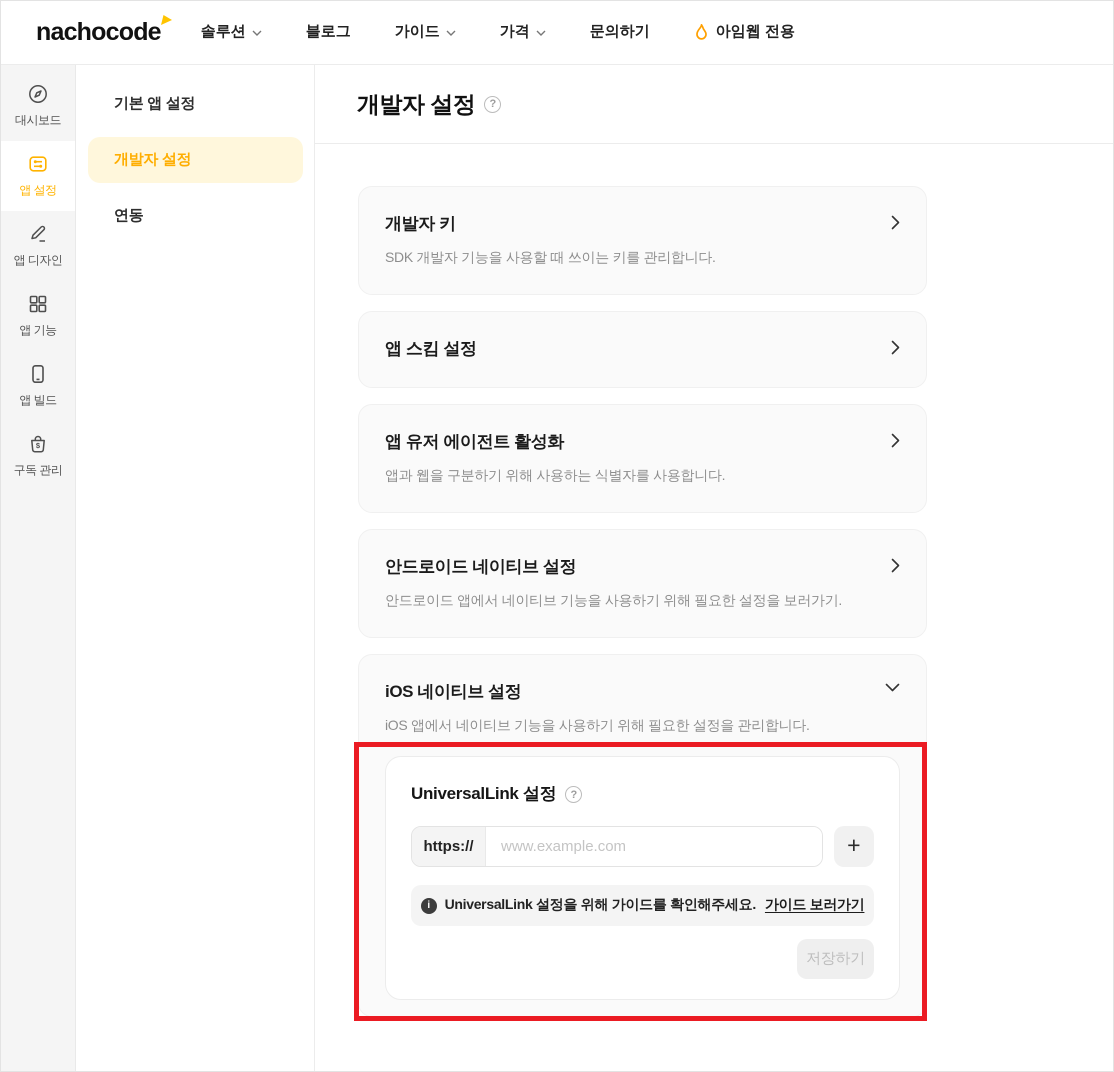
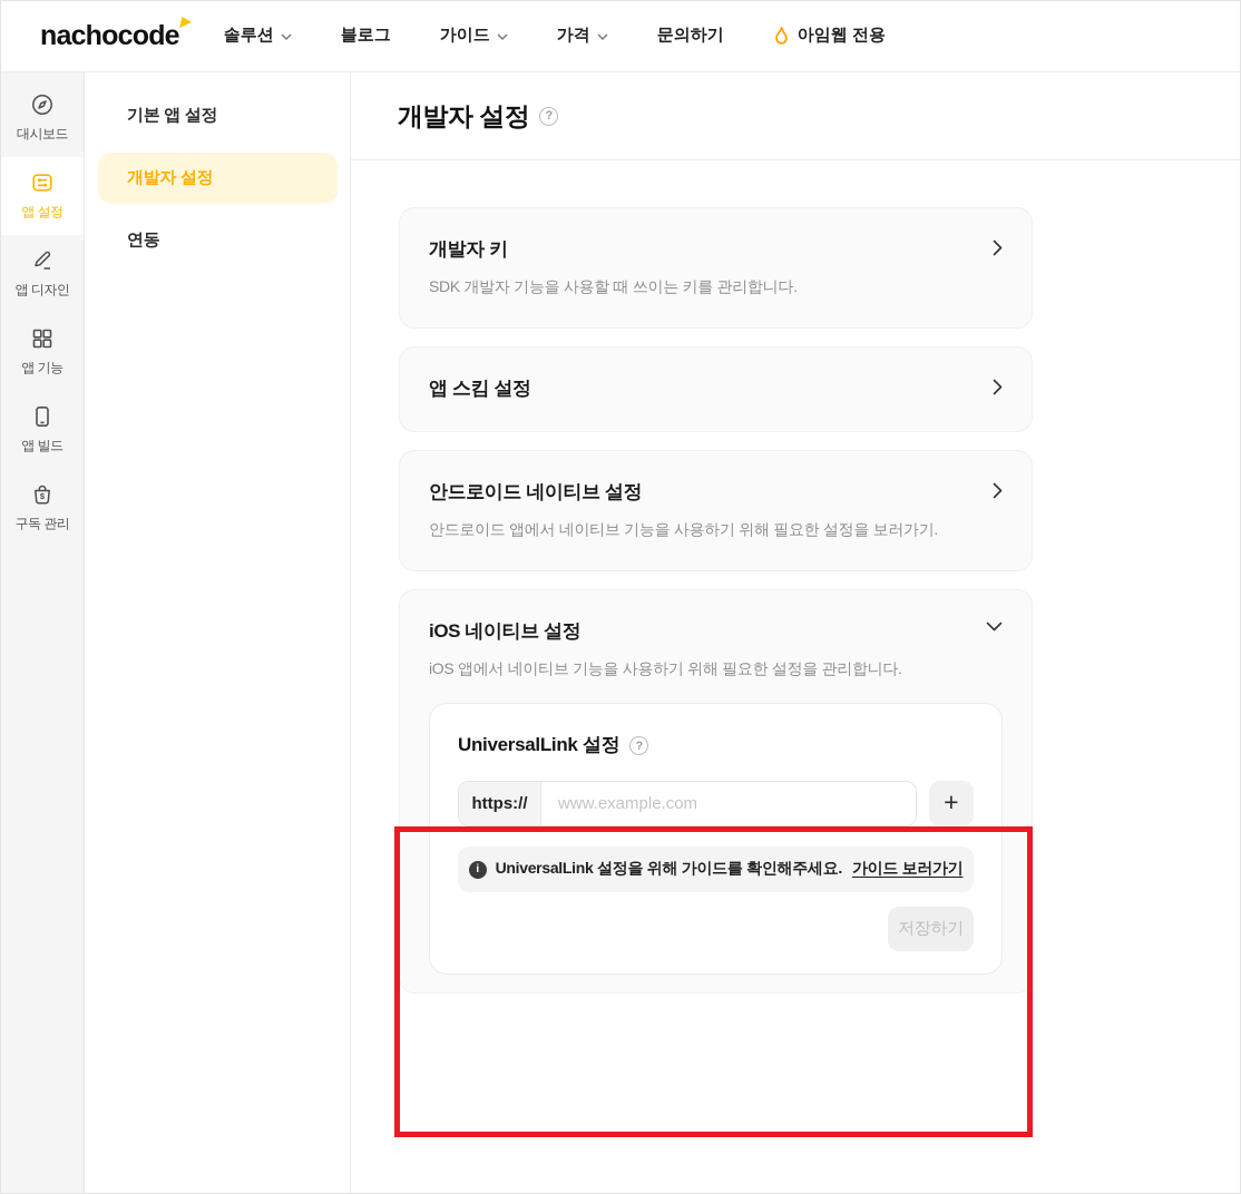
  nachocode
  솔루션
  블로그
  가이드
  가격
  문의하기
  아임웹 전용
  대시보드
  앱 설정
  앱 디자인
  앱 기능
  앱 빌드
  $
  구독 관리
  기본 앱 설정
  개발자 설정
  연동
  개발자 설정
  ?
  개발자 키
  SDK 개발자 기능을 사용할 때 쓰이는 키를 관리합니다.
  앱 스킴 설정
- 앱 유저 에이전트 활성화
- 앱과 웹을 구분하기 위해 사용하는 식별자를 사용합니다.
  안드로이드 네이티브 설정
  안드로이드 앱에서 네이티브 기능을 사용하기 위해 필요한 설정을 보러가기.
  iOS 네이티브 설정
  iOS 앱에서 네이티브 기능을 사용하기 위해 필요한 설정을 관리합니다.
  UniversalLink 설정
  ?
  https://
  www.example.com
  +
  i
  UniversalLink 설정을 위해 가이드를 확인해주세요.
  가이드 보러가기
  저장하기
